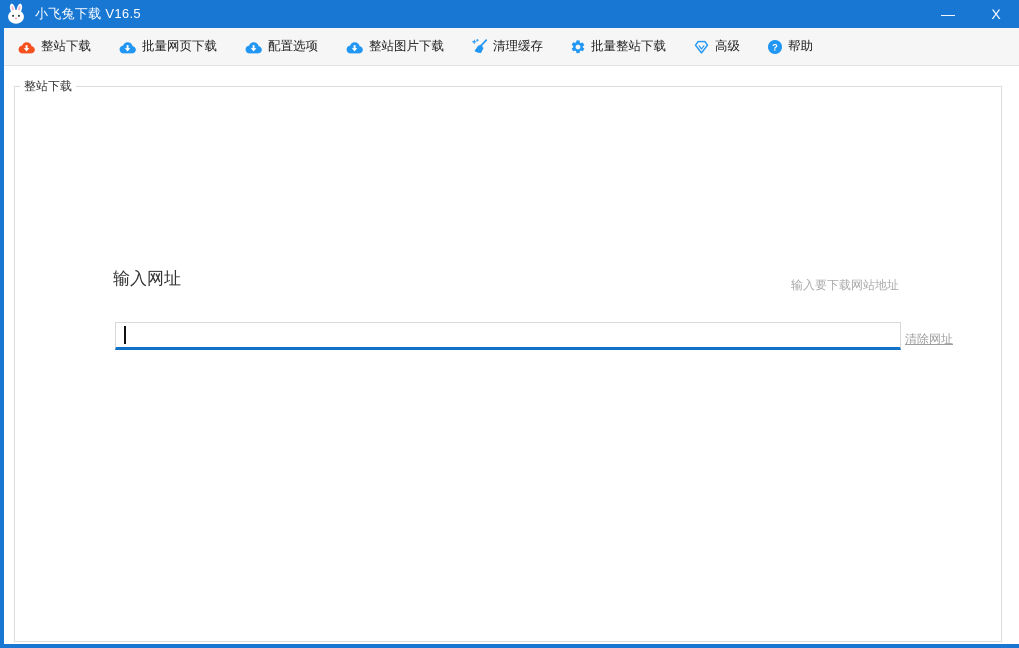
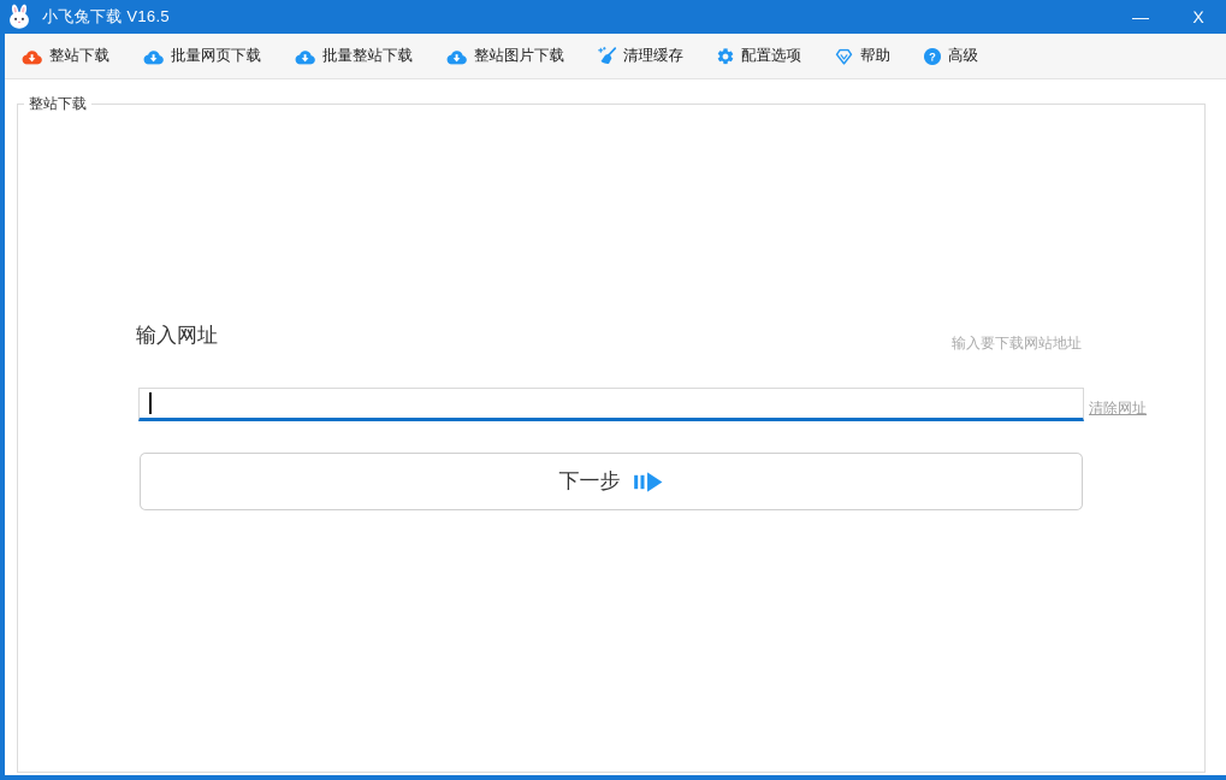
  小飞兔下载 V16.5
  —
  X
  整站下载
  批量网页下载
- 配置选项
+ 批量整站下载
  整站图片下载
  清理缓存
- 批量整站下载
+ 配置选项
- 高级
+ 帮助
  ?
- 帮助
+ 高级
  整站下载
  输入网址
  输入要下载网站地址
  清除网址
+ 下一步
